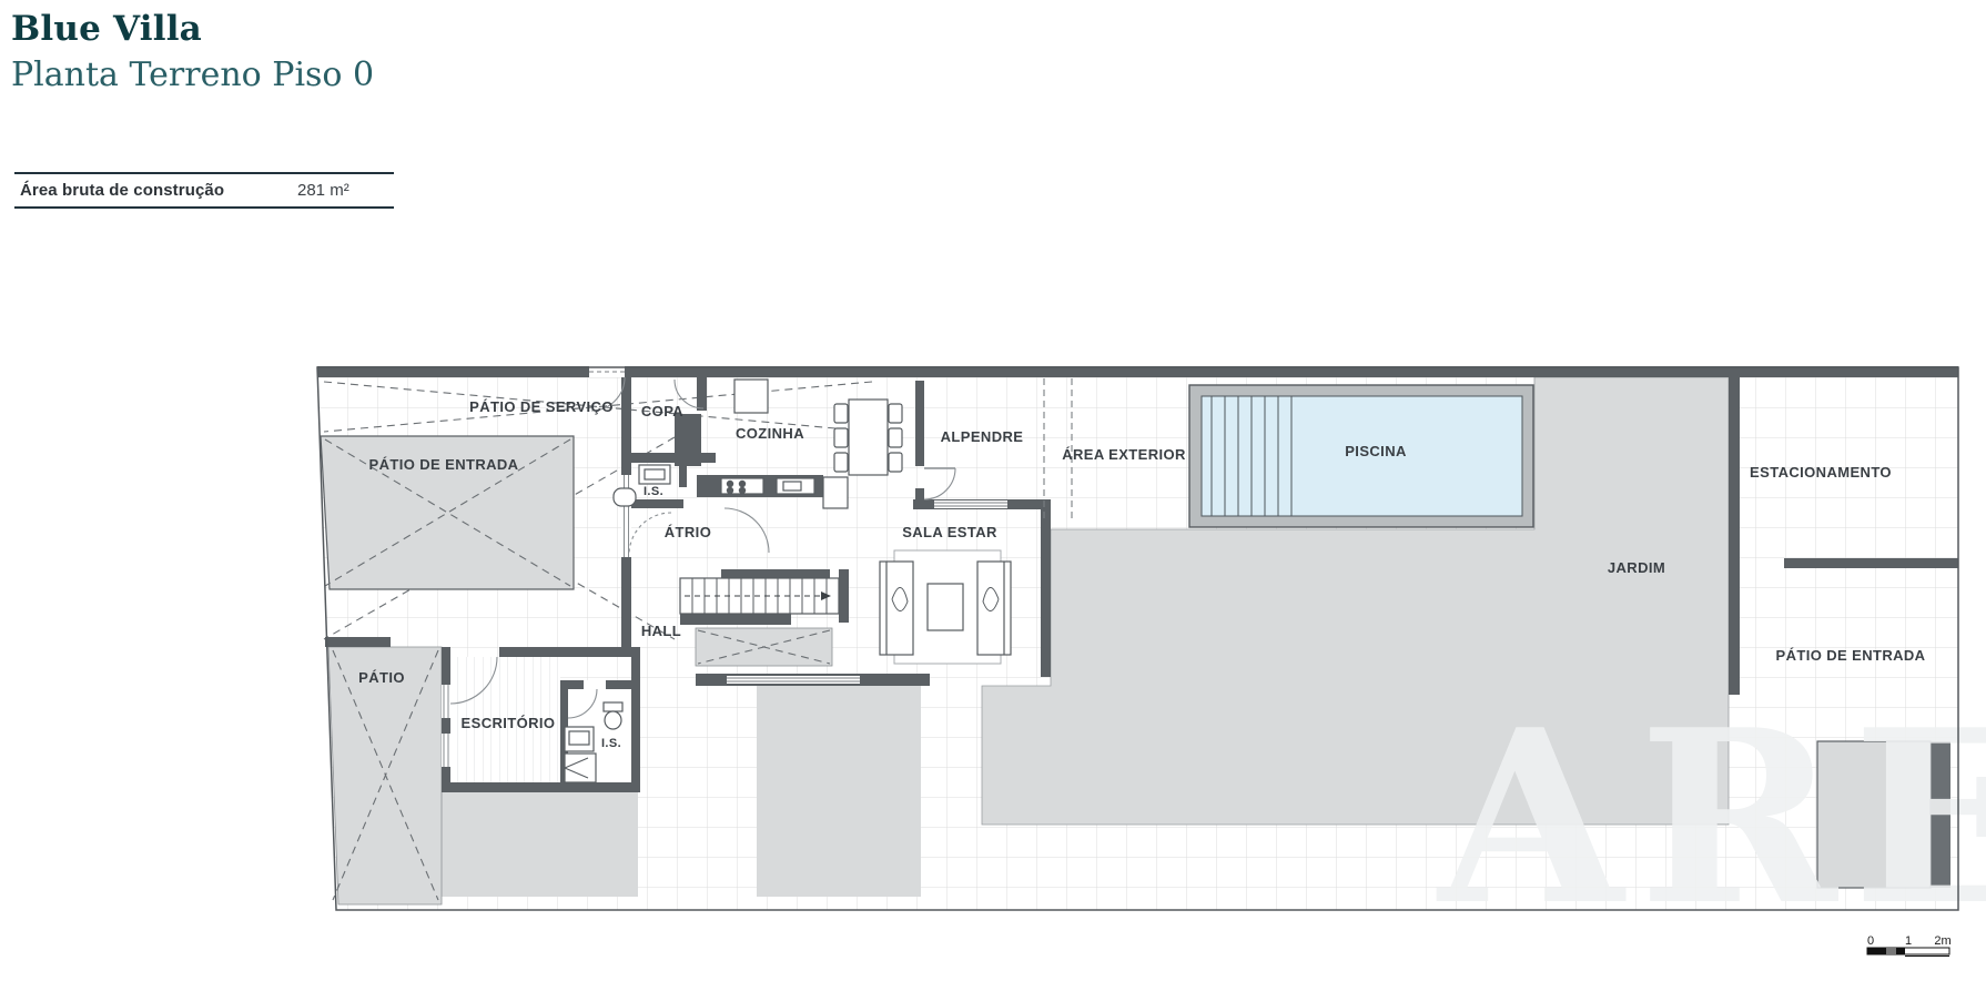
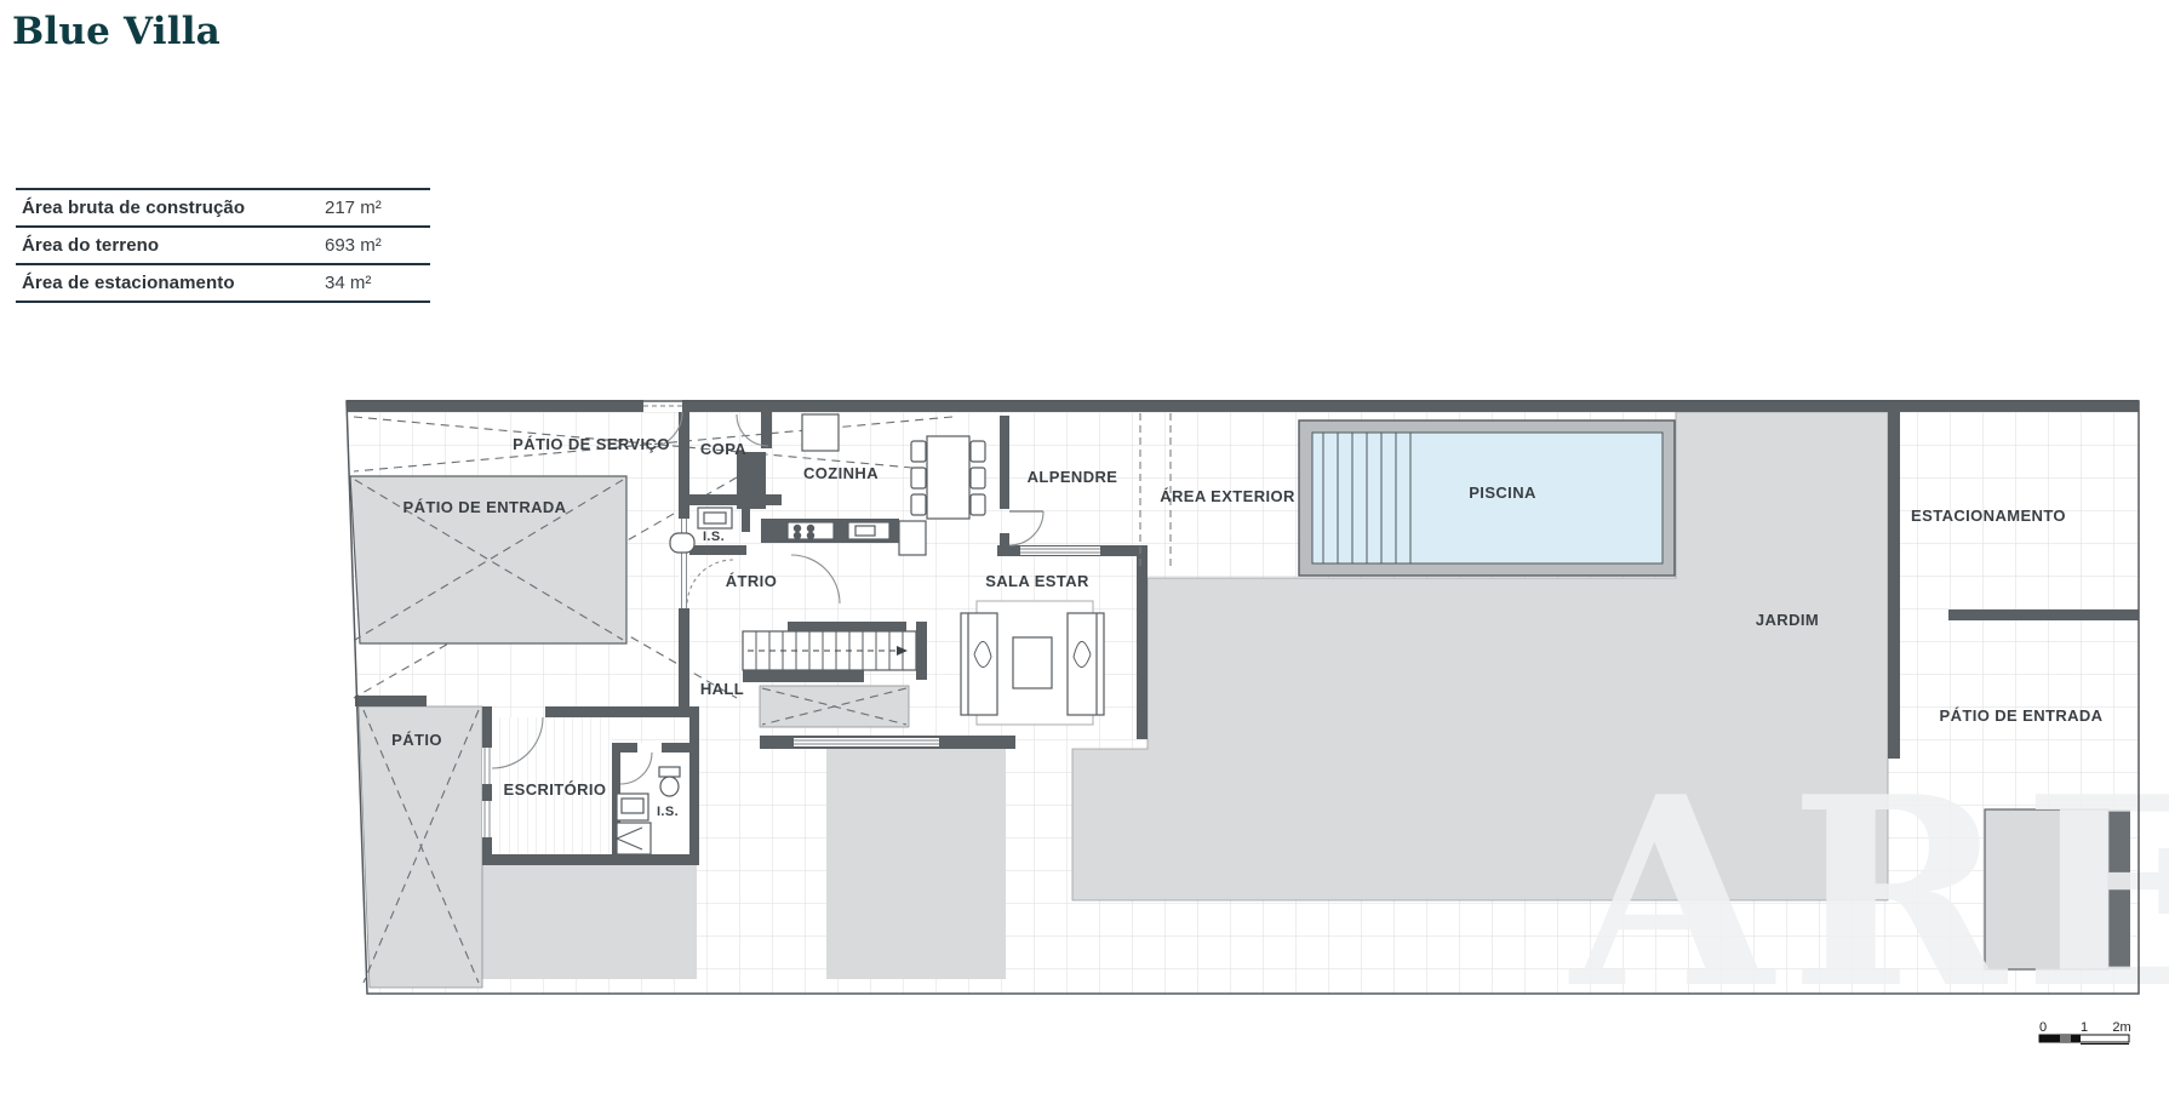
  Blue Villa
- Planta Terreno Piso 0
  Área bruta de construção
- 281 m²
+ 217 m²
+ Área do terreno
+ 693 m²
+ Área de estacionamento
+ 34 m²
  PÁTIO DE SERVIÇO
  PÁTIO DE ENTRADA
  COPA
  COZINHA
  I.S.
  ÁTRIO
  HALL
  ALPENDRE
  SALA ESTAR
  ÁREA EXTERIOR
  PISCINA
  JARDIM
  ESTACIONAMENTO
  PÁTIO DE ENTRADA
  PÁTIO
  ESCRITÓRIO
  I.S.
  ARE
  0
  1
  2m
